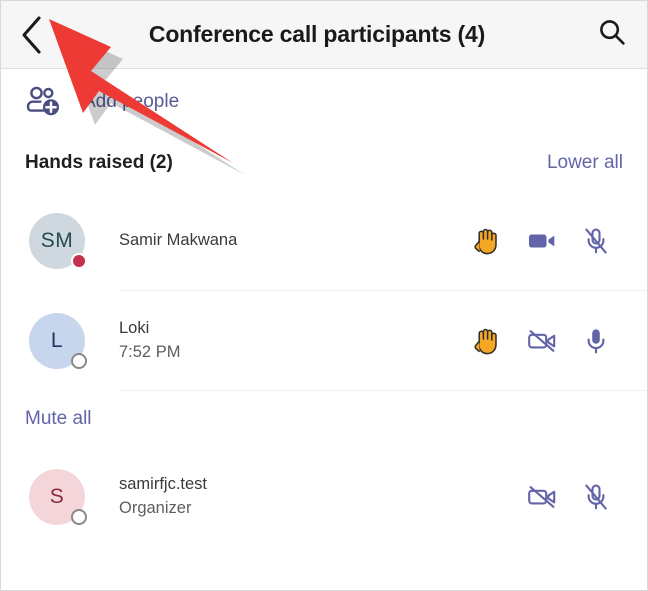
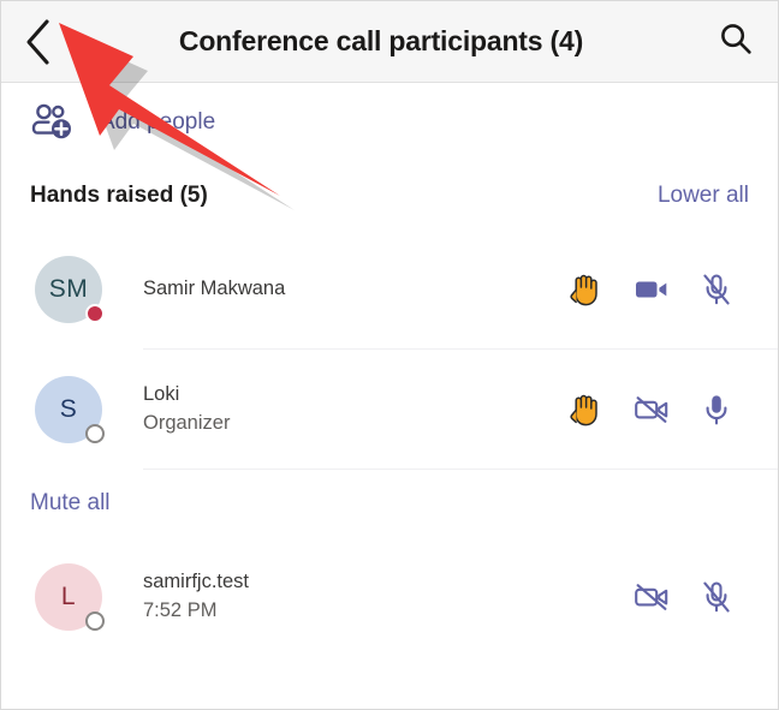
  Conference call participants (4)
- Hands raised (2)
+ Hands raised (5)
  Lower all
  SM
  Samir Makwana
- L
+ S
  Loki
- 7:52 PM
+ Organizer
  Mute all
- S
+ L
  samirfjc.test
- Organizer
+ 7:52 PM
